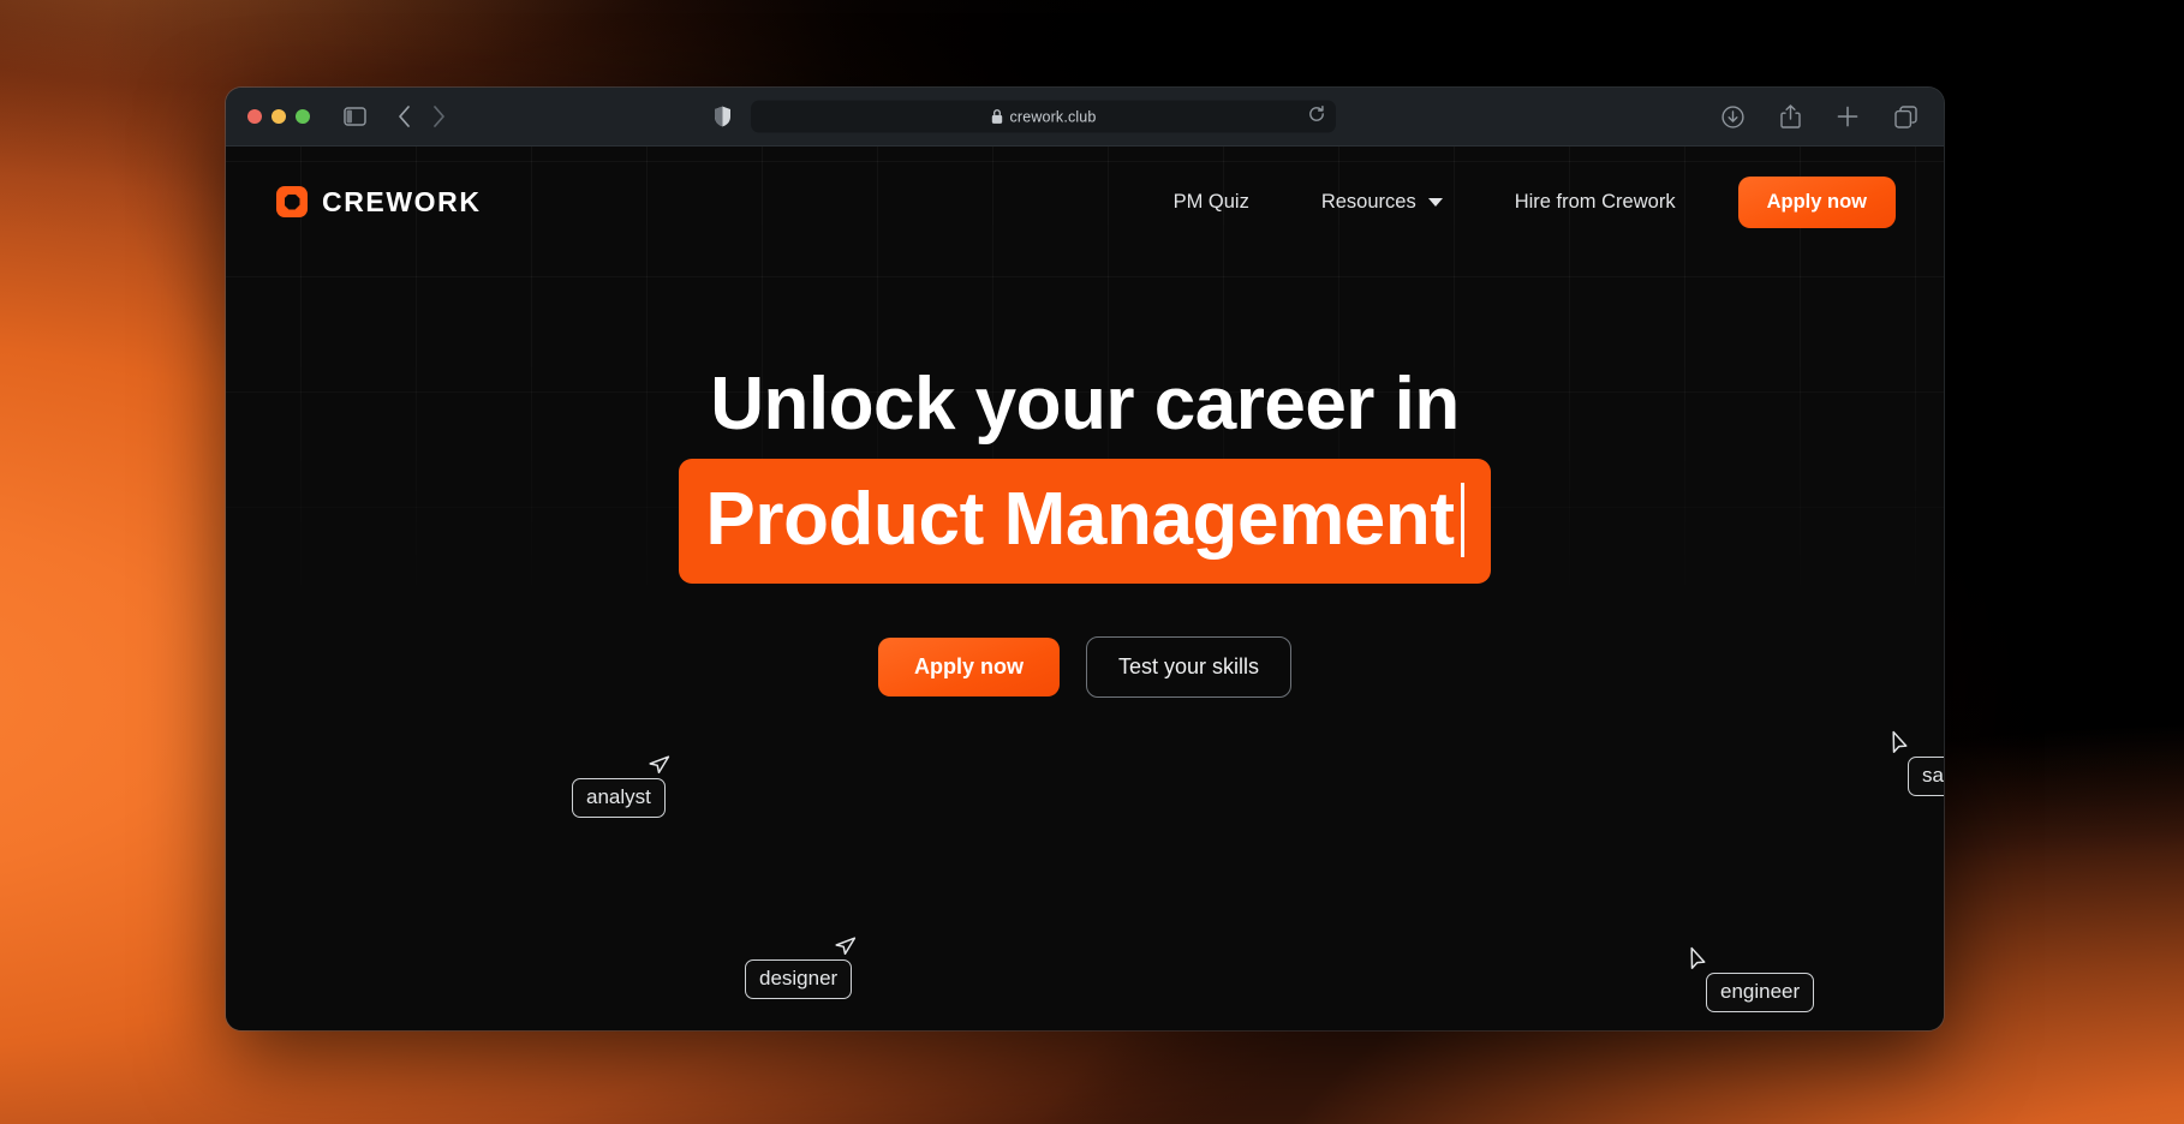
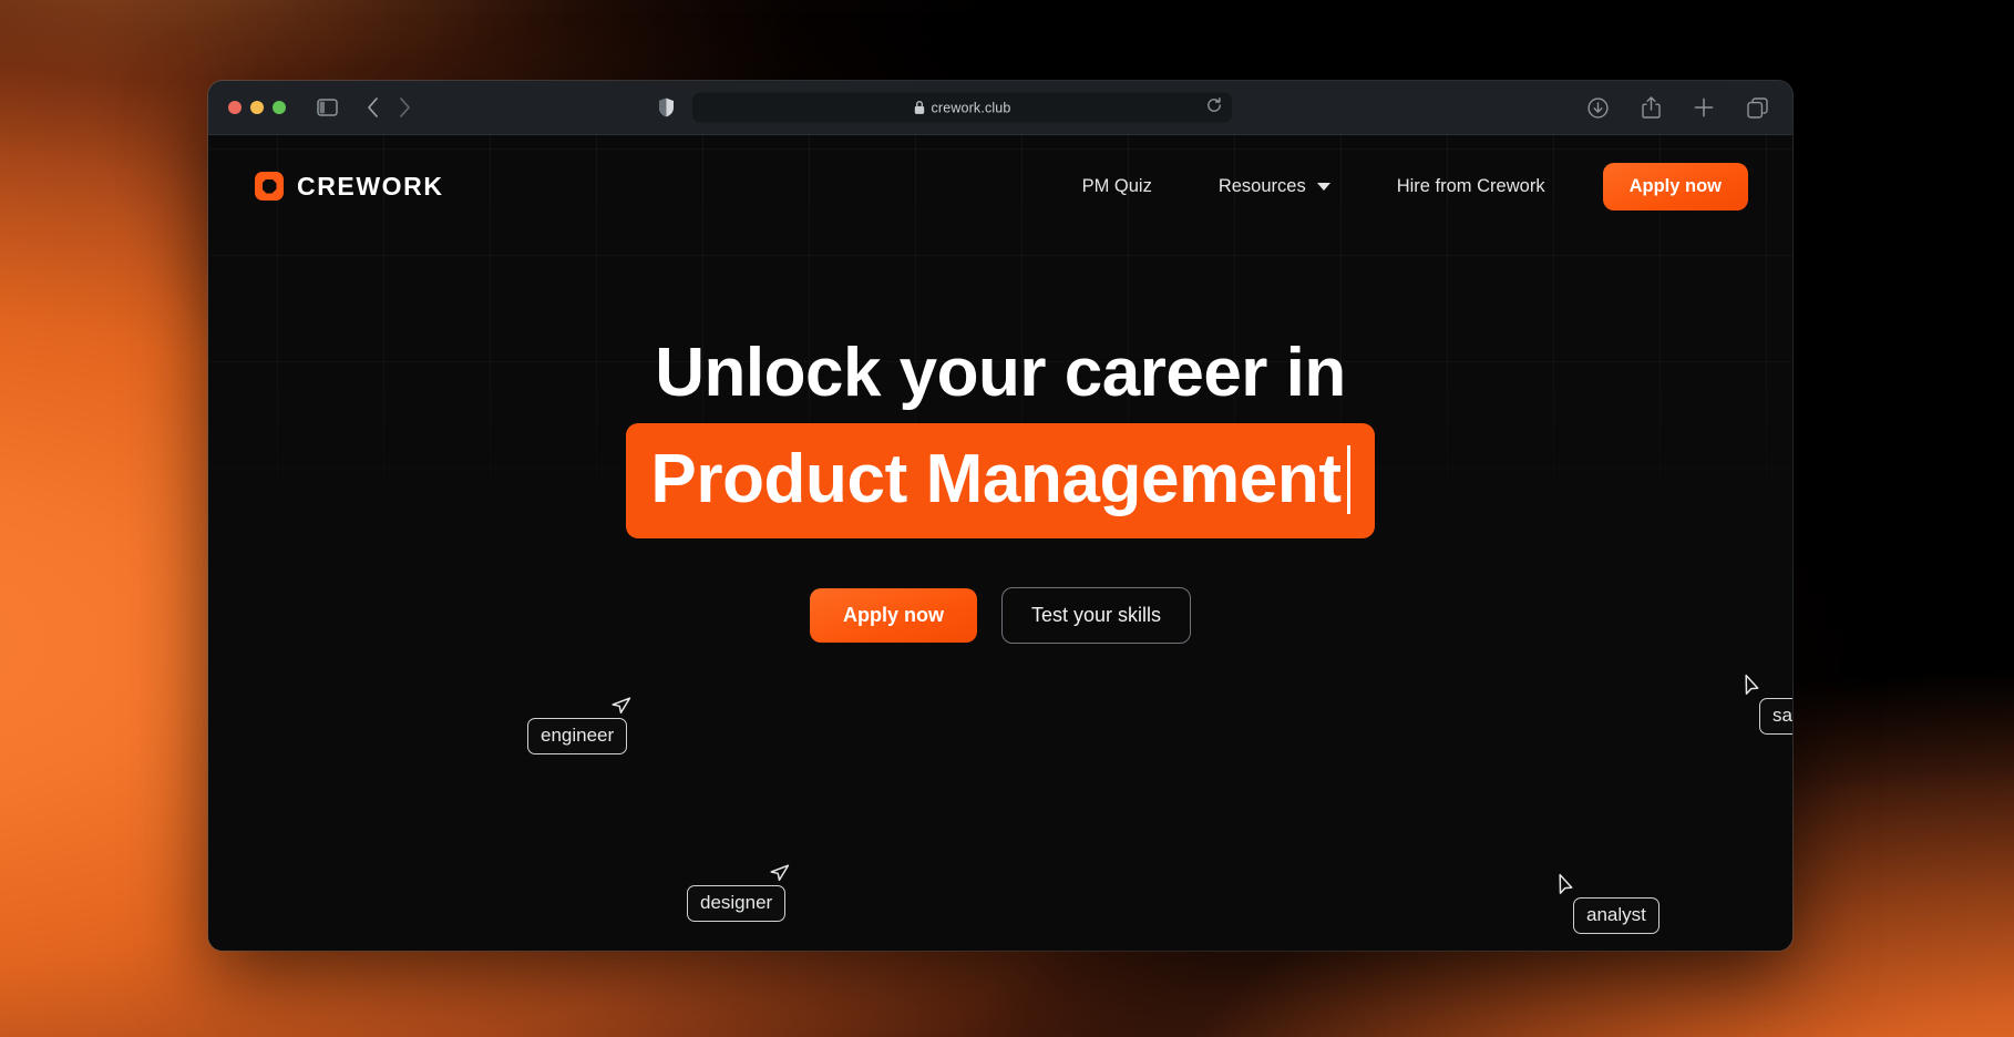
  crework.club
  CREWORK
  PM Quiz
  Resources
  Hire from Crework
  Apply now
  Unlock your career in
  Product Management
  Apply now
  Test your skills
- analyst
+ engineer
  designer
- engineer
+ analyst
